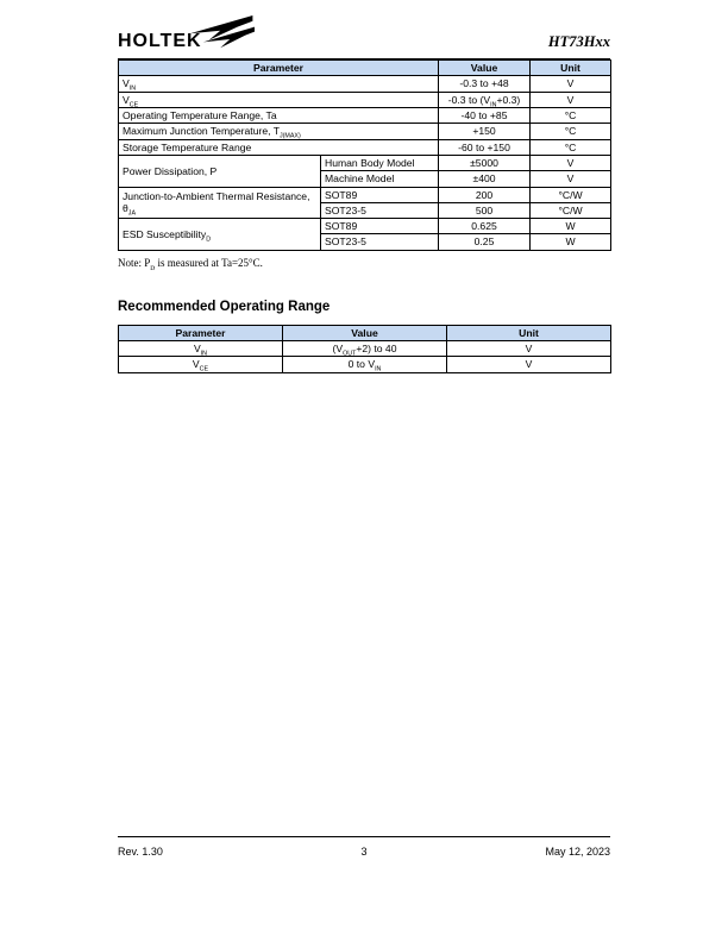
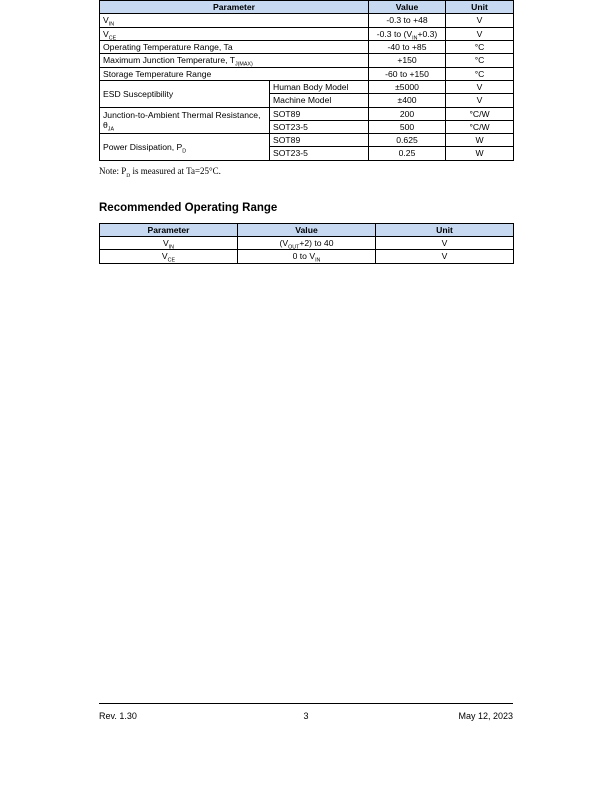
- HOLTEK
- HT73Hxx
  Parameter	Value	Unit
  V	-0.3 to +48	V
  V	-0.3 to (V +0.3)	V
  Operating Temperature Range, Ta	-40 to +85	°C
  Maximum Junction Temperature, T	+150	°C
  Storage Temperature Range	-60 to +150	°C
- Power Dissipation, P	Human Body Model	±5000	V
+ ESD Susceptibility	Human Body Model	±5000	V
  Machine Model	±400	V
  Junction-to-Ambient Thermal Resistance, θ	SOT89	200	°C/W
  SOT23-5	500	°C/W
- ESD Susceptibility	SOT89	0.625	W
+ Power Dissipation, P	SOT89	0.625	W
  SOT23-5	0.25	W
  Note: P is measured at Ta=25°C.
  Recommended Operating Range
  Parameter	Value	Unit
  Rev. 1.30
  3
  May 12, 2023
